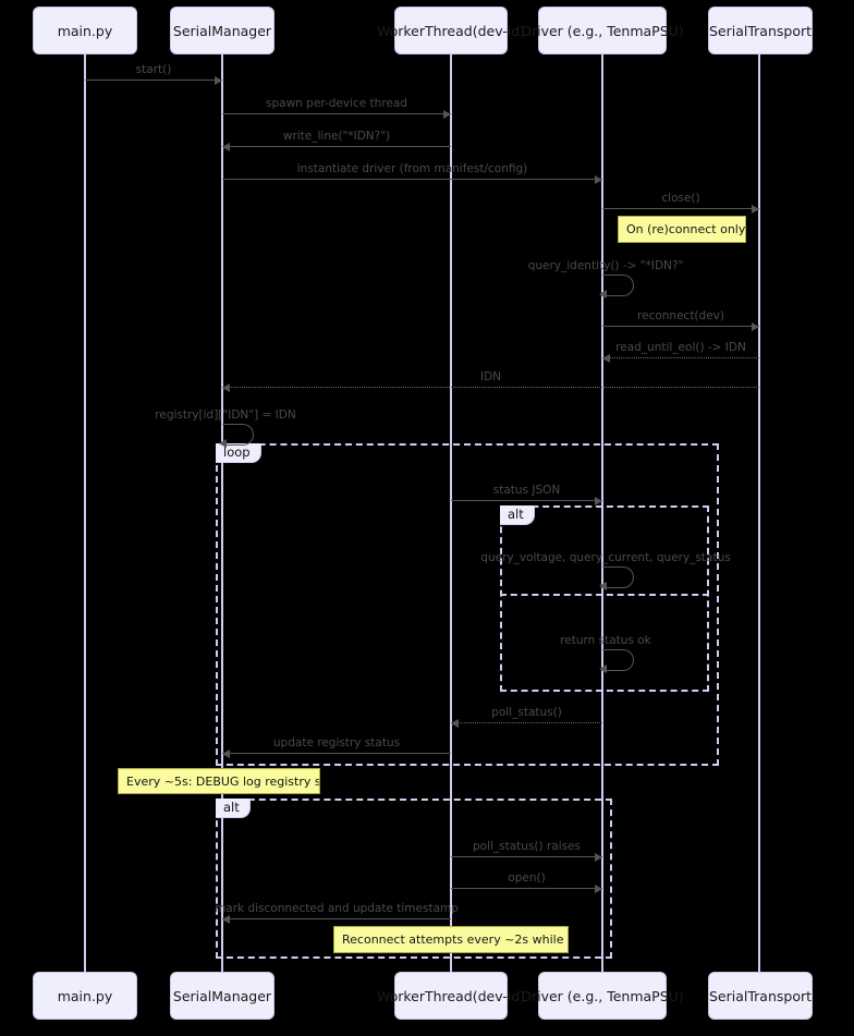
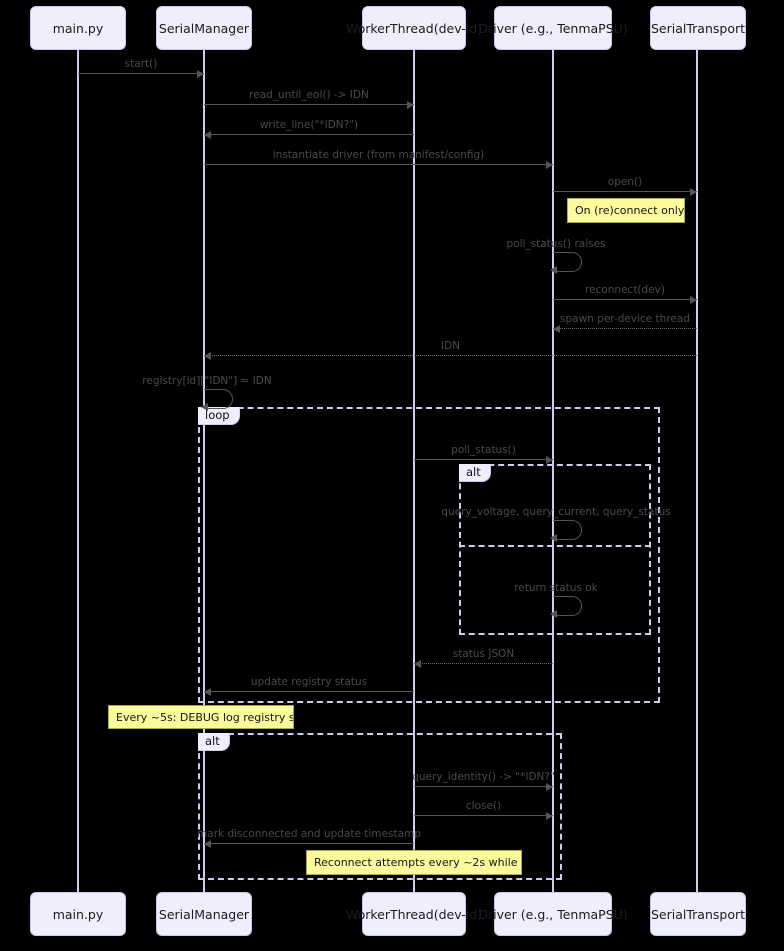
  loop
  alt
  alt
  start()
- spawn per-device thread
+ read_until_eol() -> IDN
  write_line("*IDN?")
  instantiate driver (from manifest/config)
- close()
+ open()
- query_identity() -> "*IDN?"
+ poll_status() raises
  reconnect(dev)
- read_until_eol() -> IDN
+ spawn per-device thread
  IDN
  registry[id]["IDN"] = IDN
- status JSON
+ poll_status()
  query_voltage, query_current, query_status
  return status ok
- poll_status()
+ status JSON
  update registry status
- poll_status() raises
+ query_identity() -> "*IDN?"
- open()
+ close()
  mark disconnected and update timestamp
  On (re)connect only
  Every ~5s: DEBUG log registry s
  Reconnect attempts every ~2s while
  main.py
  main.py
  SerialManager
  SerialManager
  WorkerThread(dev-id)
  WorkerThread(dev-id)
  Driver (e.g., TenmaPSU)
  Driver (e.g., TenmaPSU)
  SerialTransport
  SerialTransport
